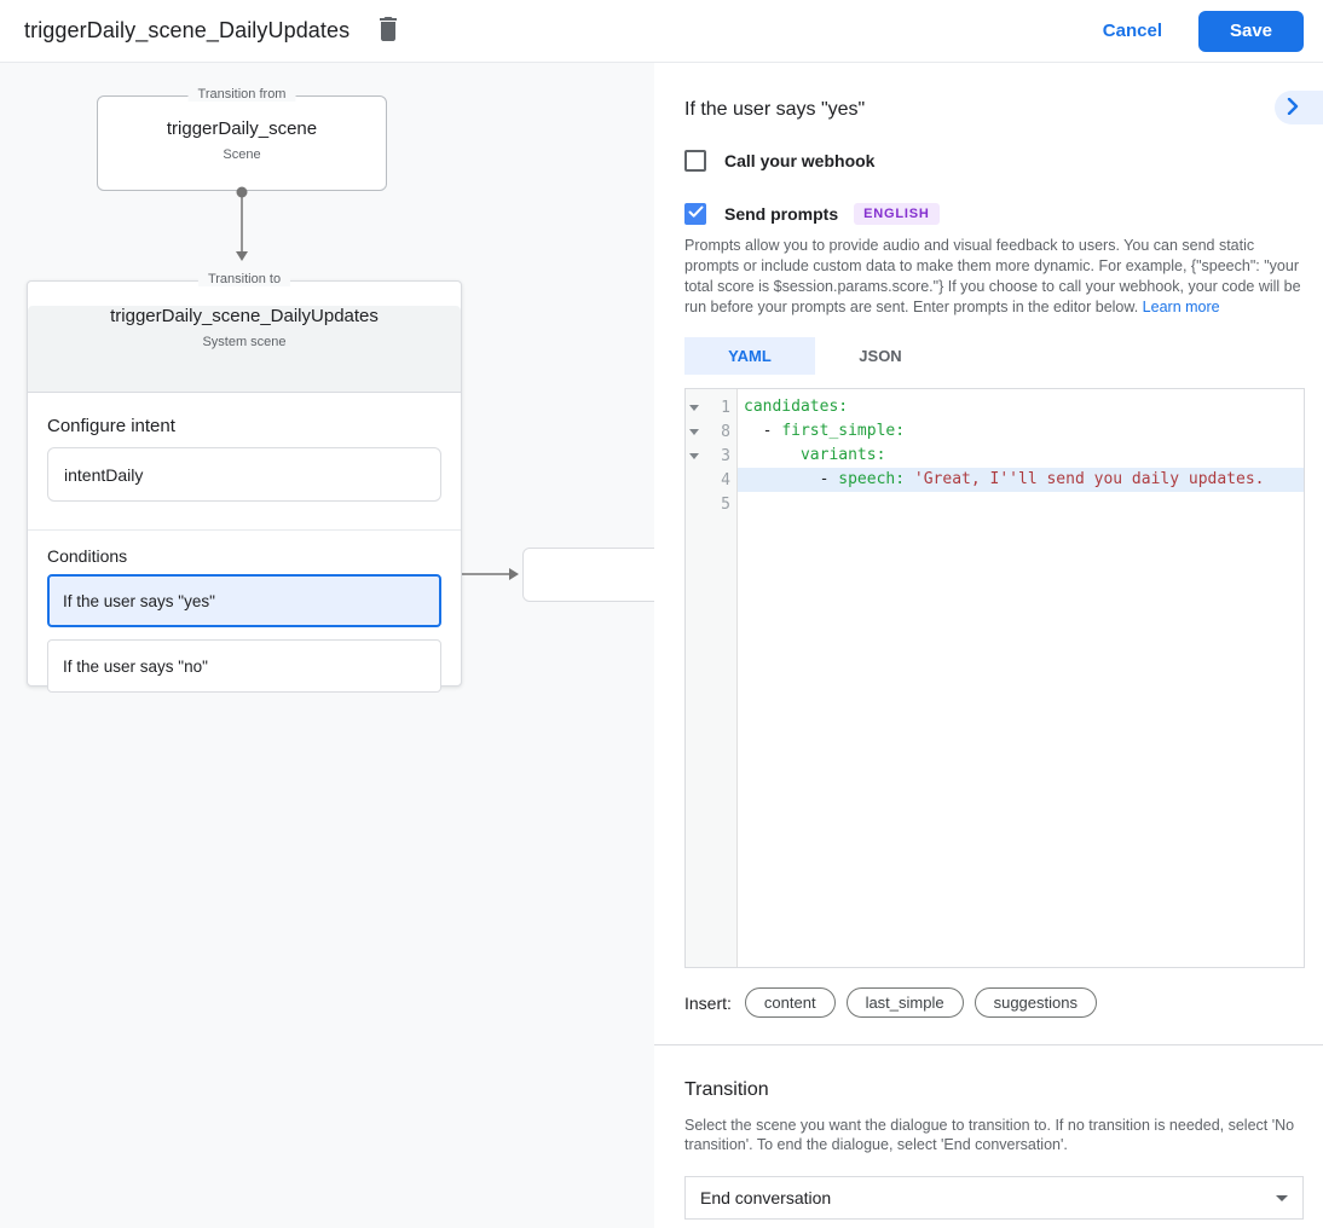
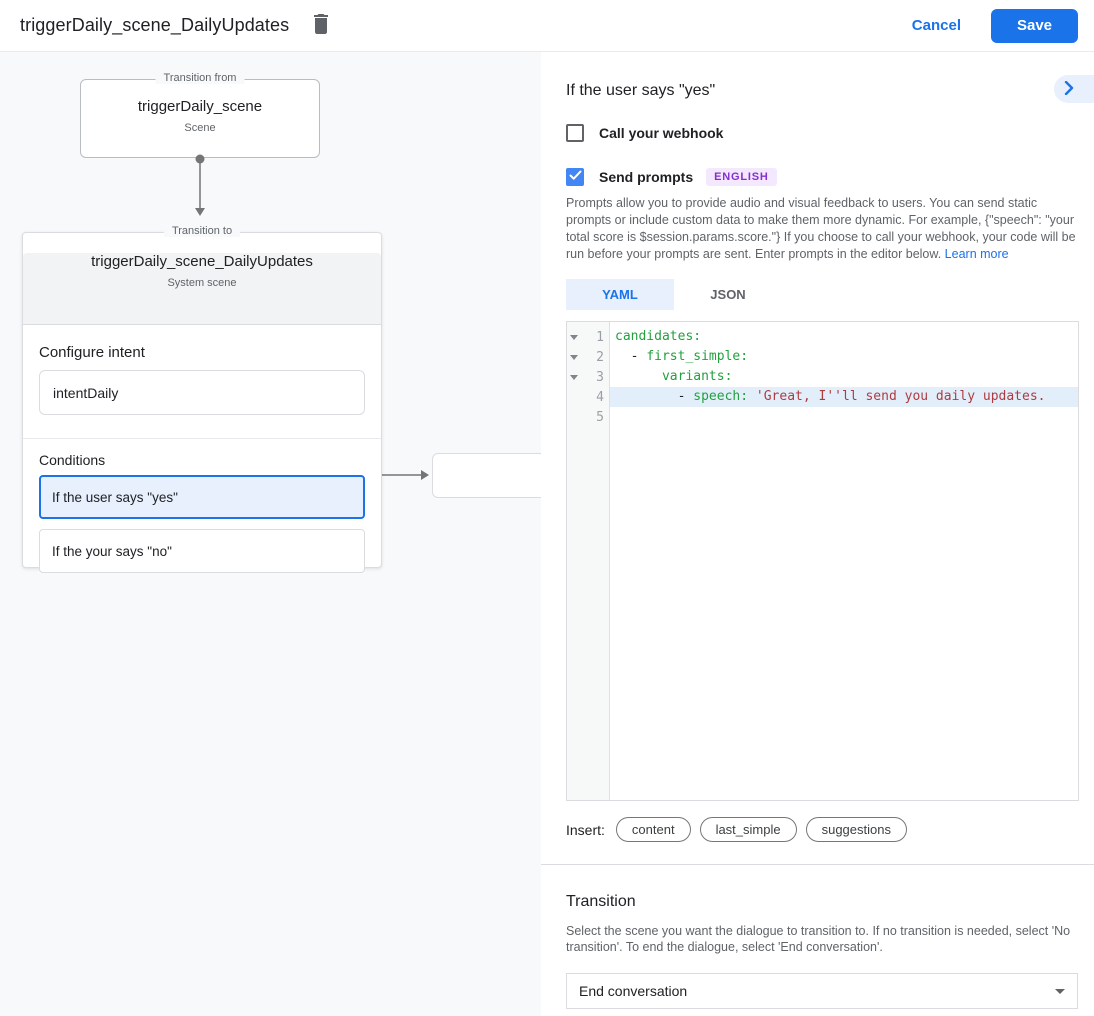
  triggerDaily_scene_DailyUpdates
  Cancel
  Save
  Transition from
  triggerDaily_scene
  Scene
  Transition to
  triggerDaily_scene_DailyUpdates
  System scene
  Configure intent
  intentDaily
  Conditions
  If the user says "yes"
- If the user says "no"
+ If the your says "no"
  If the user says "yes"
  Call your webhook
  Send prompts
  ENGLISH
  Prompts allow you to provide audio and visual feedback to users. You can send static prompts or include custom data to make them more dynamic. For example, {"speech": "your total score is $session.params.score."} If you choose to call your webhook, your code will be run before your prompts are sent. Enter prompts in the editor below. Learn more
  YAML
  JSON
  1
- 8
+ 2
  3
  4
  5
  candidates:
  - first_simple:
  variants:
  - speech: 'Great, I''ll send you daily updates.
  Insert:
  content
  last_simple
  suggestions
  Transition
  Select the scene you want the dialogue to transition to. If no transition is needed, select 'No transition'. To end the dialogue, select 'End conversation'.
  End conversation
